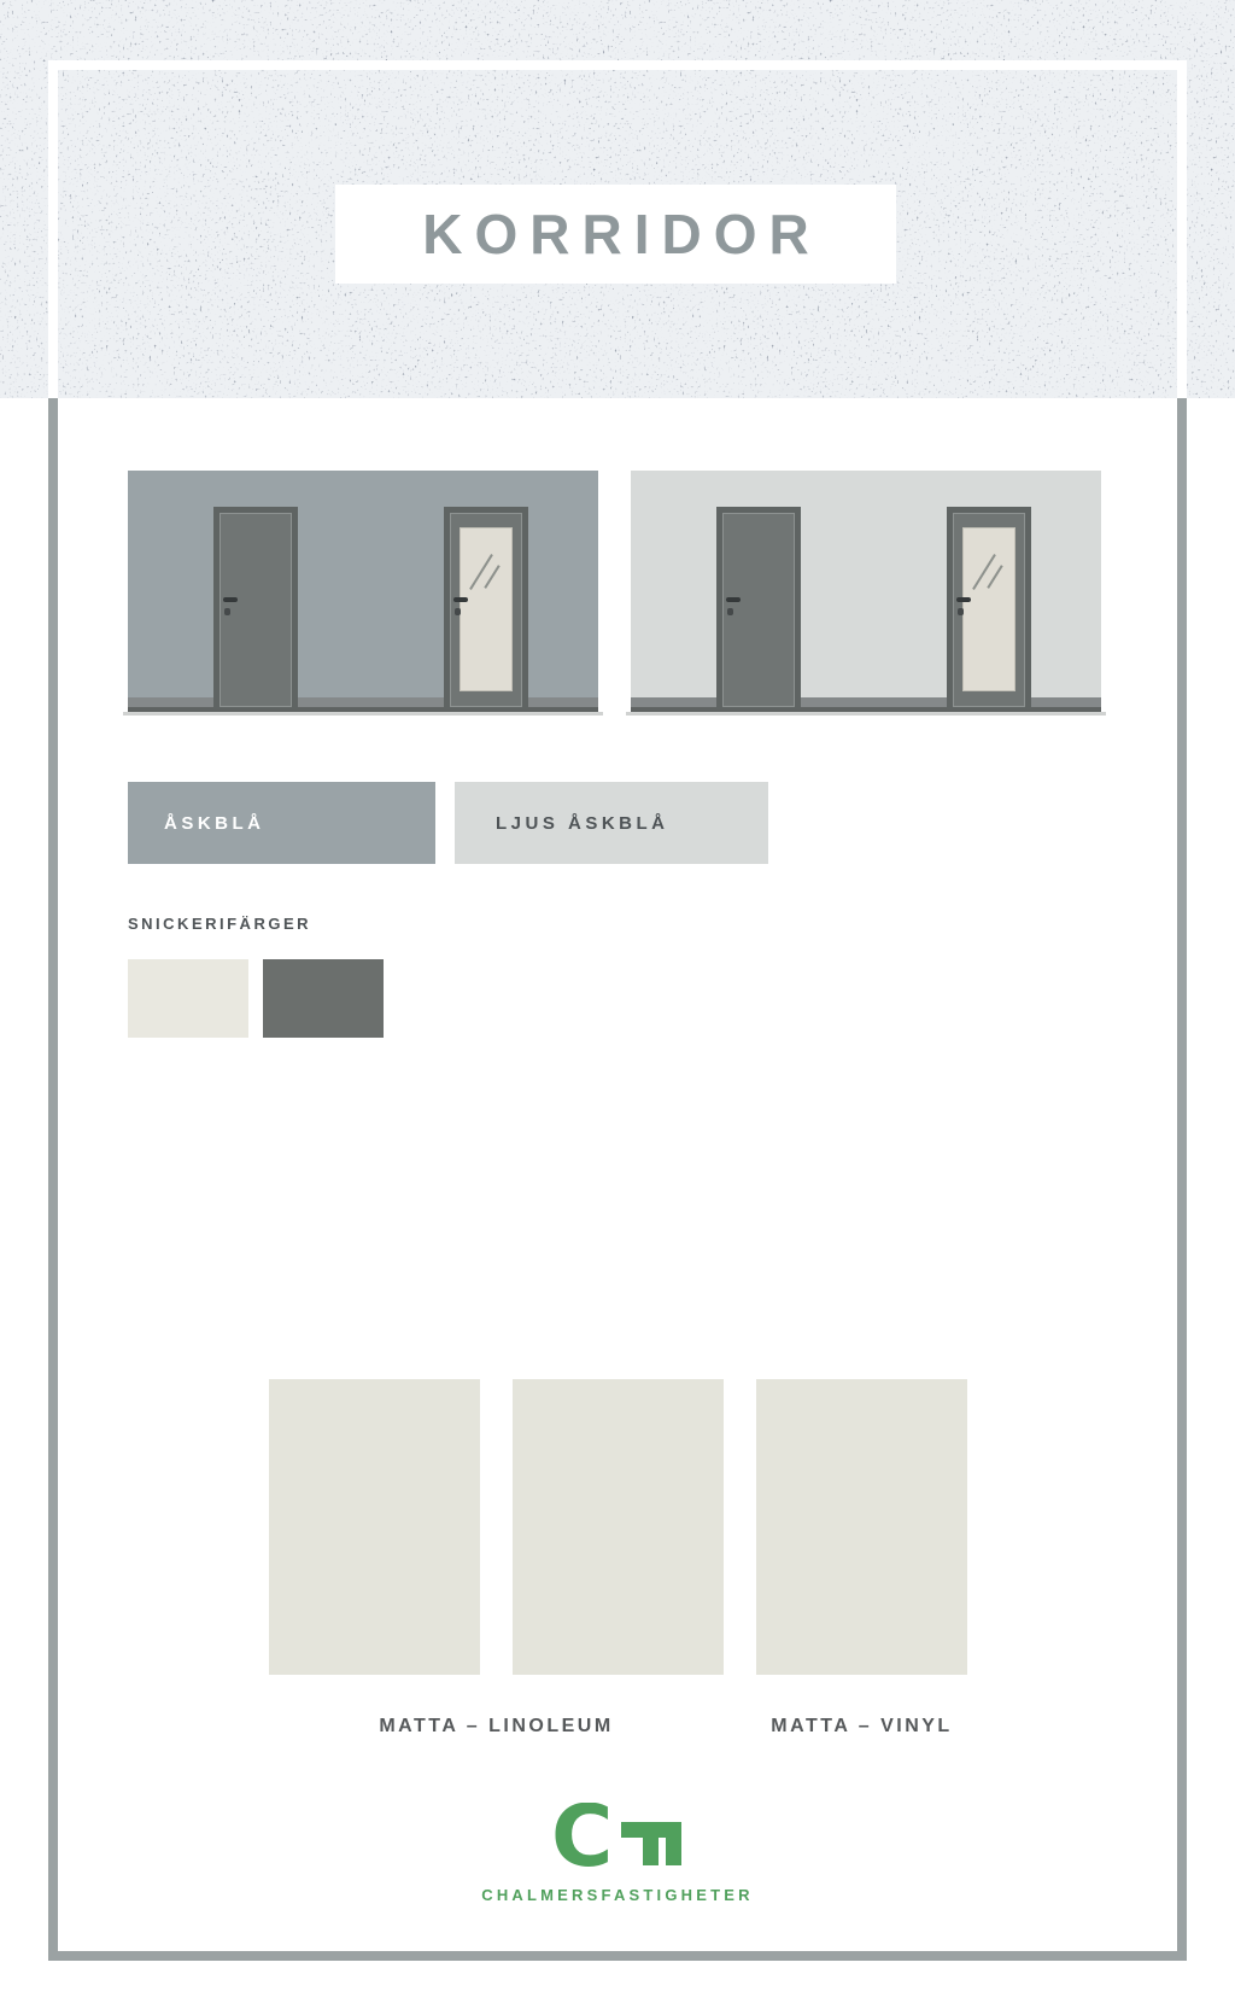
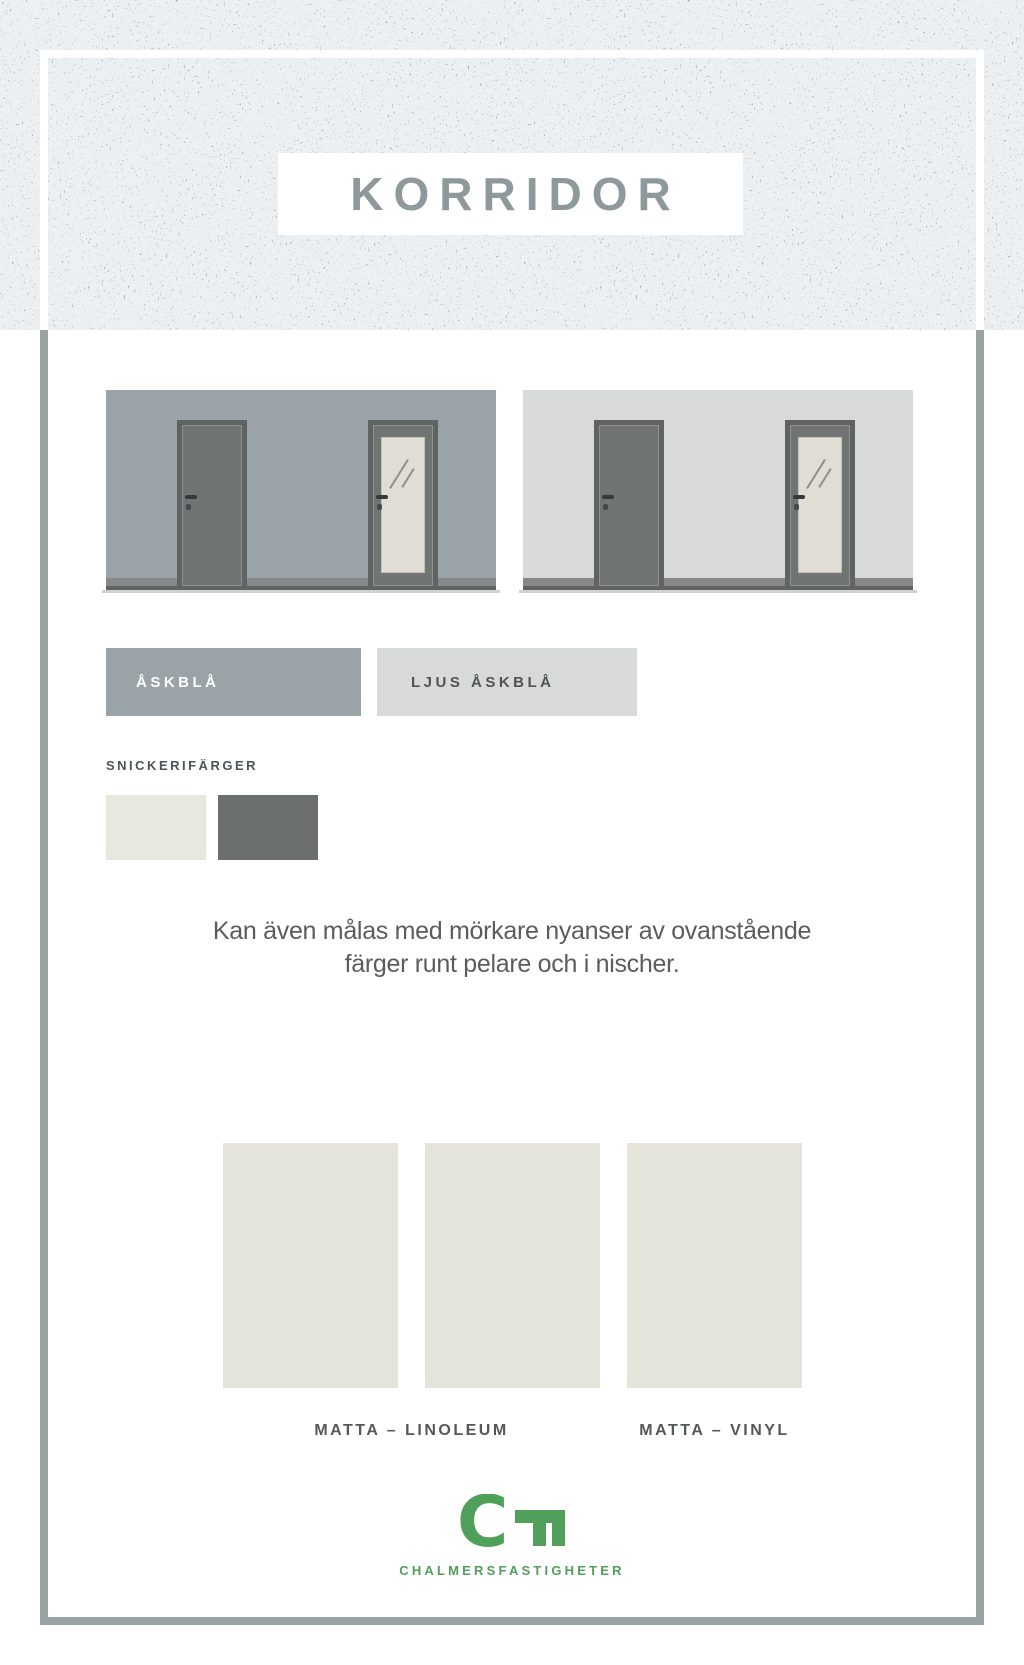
  KORRIDOR
  ÅSKBLÅ
  LJUS ÅSKBLÅ
  SNICKERIFÄRGER
+ Kan även målas med mörkare nyanser av ovanstående
+ färger runt pelare och i nischer.
  MATTA – LINOLEUM
  MATTA – VINYL
  C
  CHALMERSFASTIGHETER
